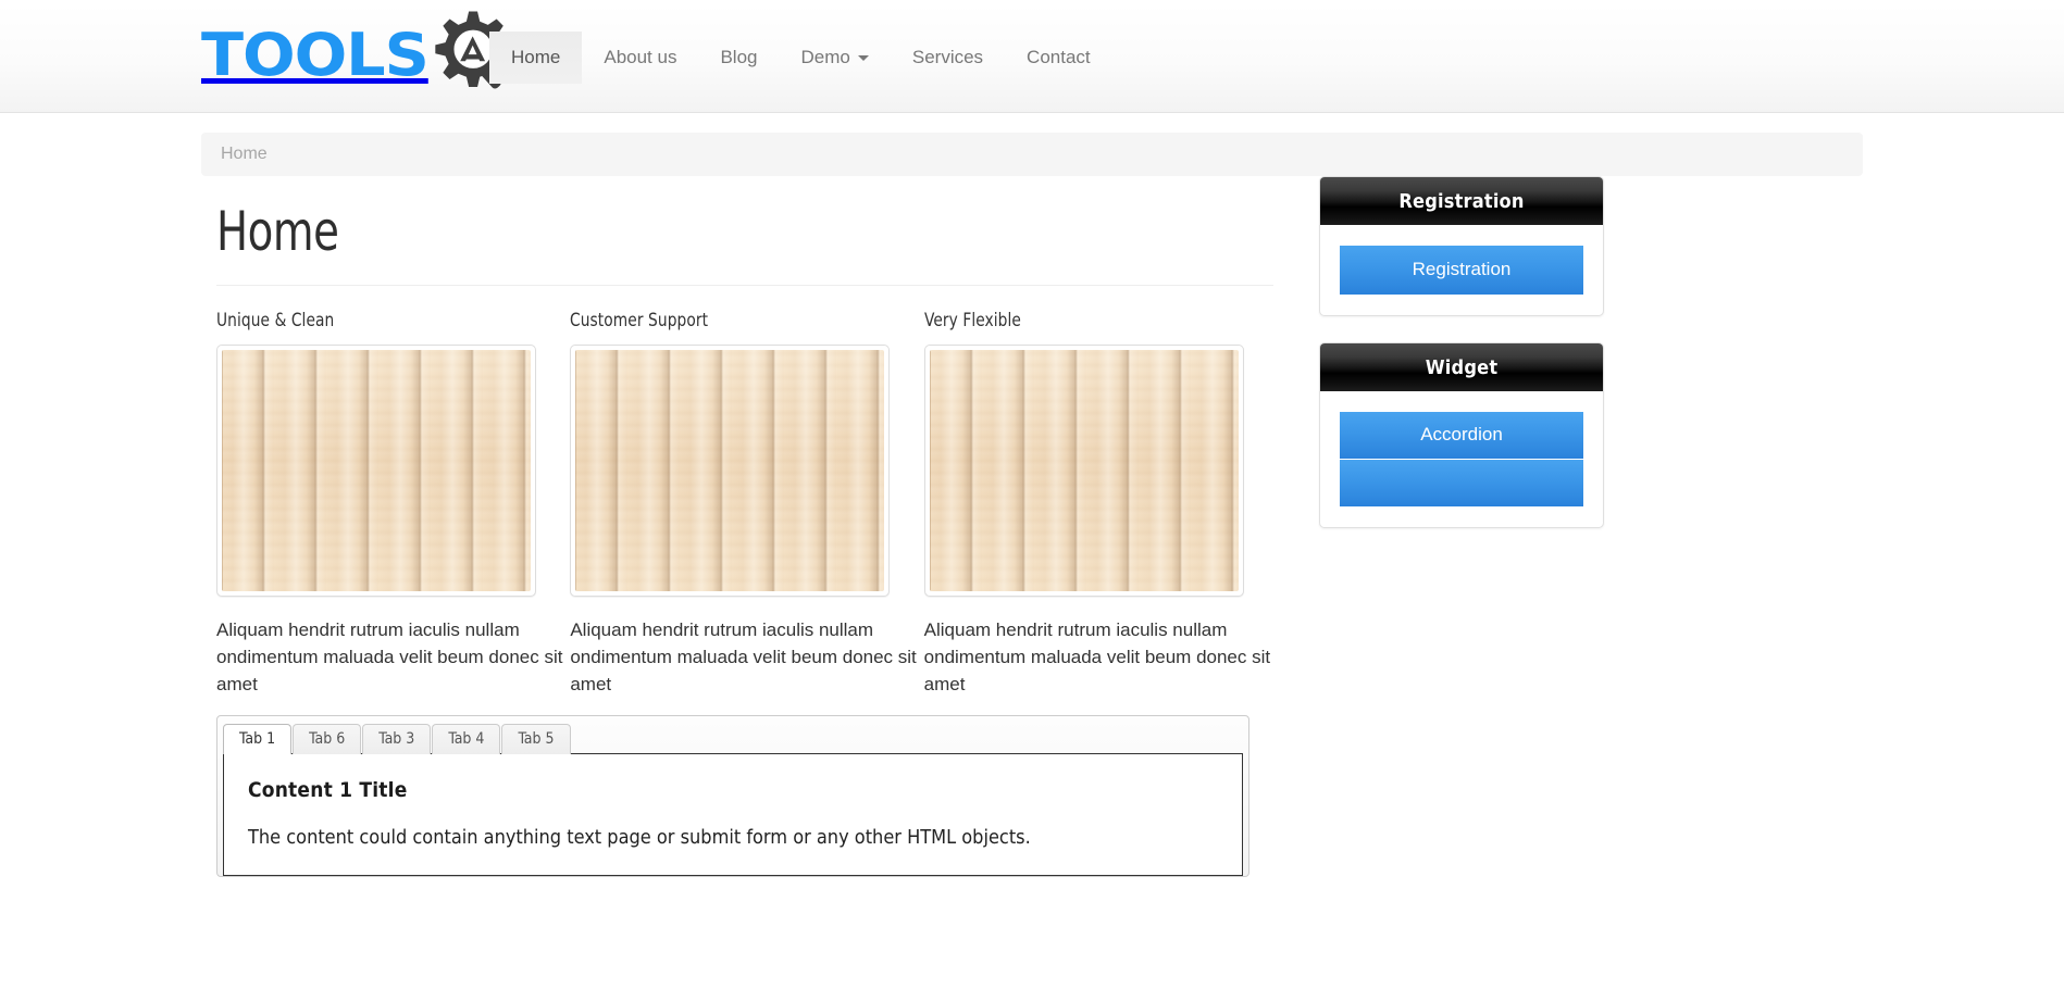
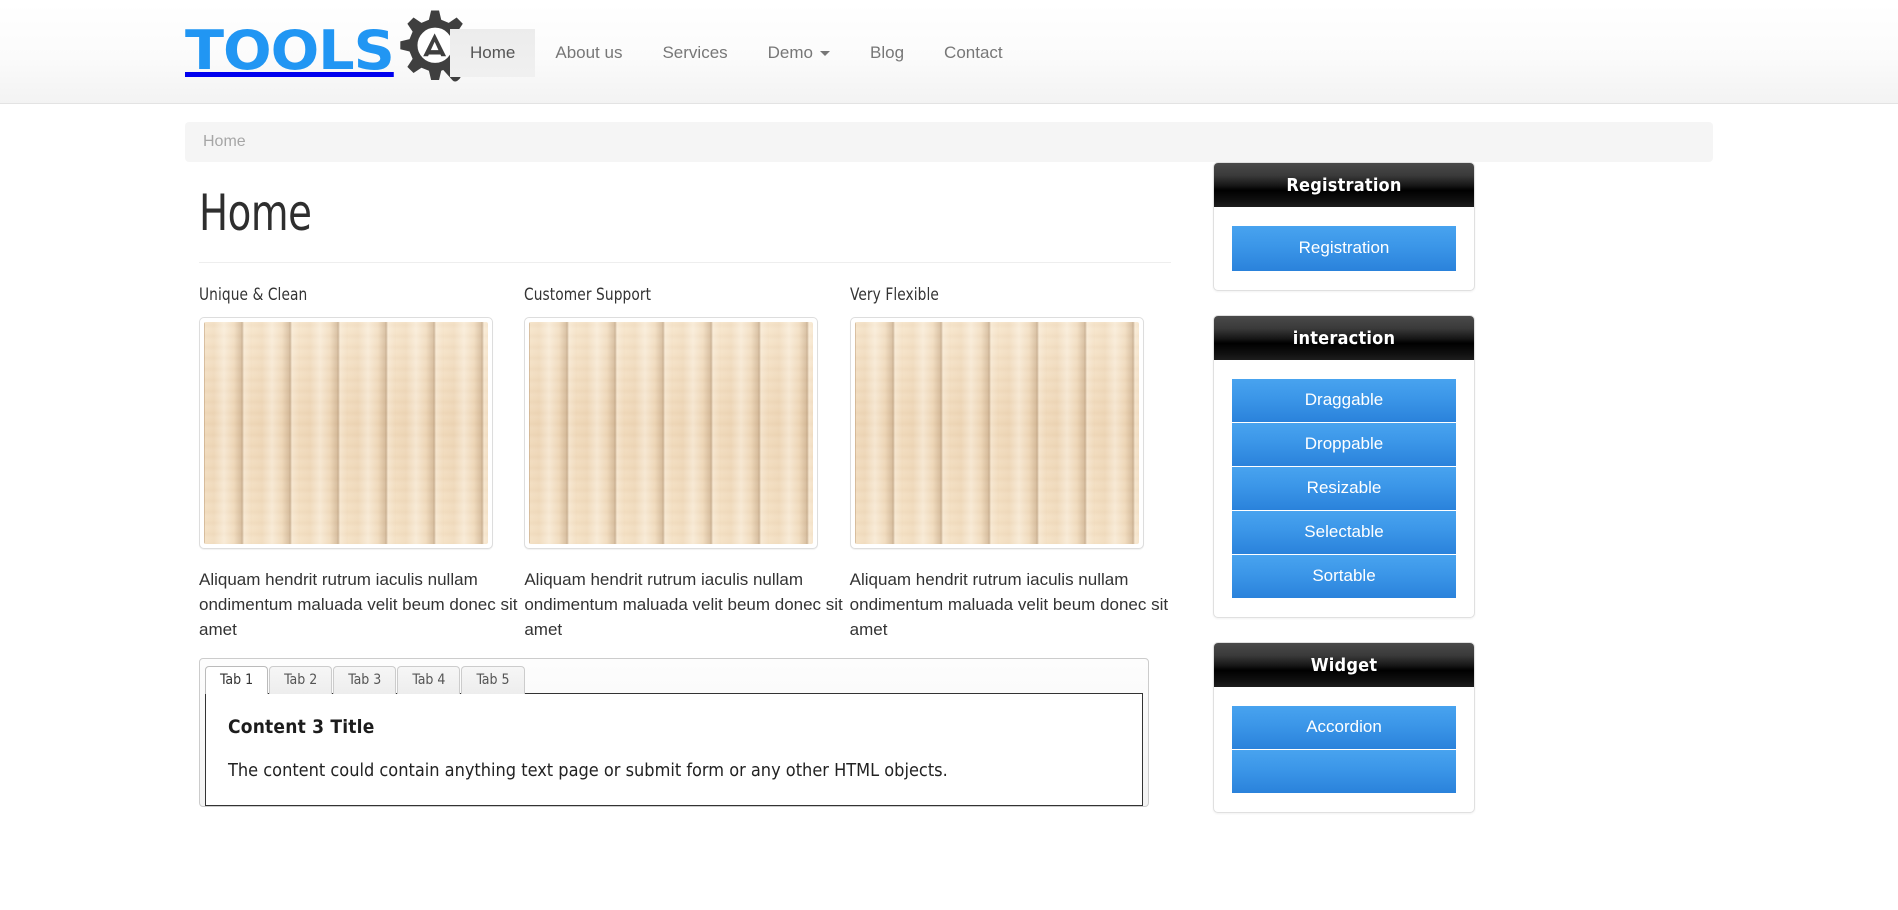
  TOOLS
  Home
  About us
- Blog
+ Services
  Demo
- Services
+ Blog
  Contact
  Home
  Home
  Unique & Clean
  Aliquam hendrit rutrum iaculis nullam ondimentum maluada velit beum donec sit amet
  Customer Support
  Aliquam hendrit rutrum iaculis nullam ondimentum maluada velit beum donec sit amet
  Very Flexible
  Aliquam hendrit rutrum iaculis nullam ondimentum maluada velit beum donec sit amet
  Tab 1
- Tab 6
+ Tab 2
  Tab 3
  Tab 4
  Tab 5
- Content 1 Title
+ Content 3 Title
  The content could contain anything text page or submit form or any other HTML objects.
  Registration
  Registration
+ interaction
+ Draggable
+ Droppable
+ Resizable
+ Selectable
+ Sortable
  Widget
  Accordion
